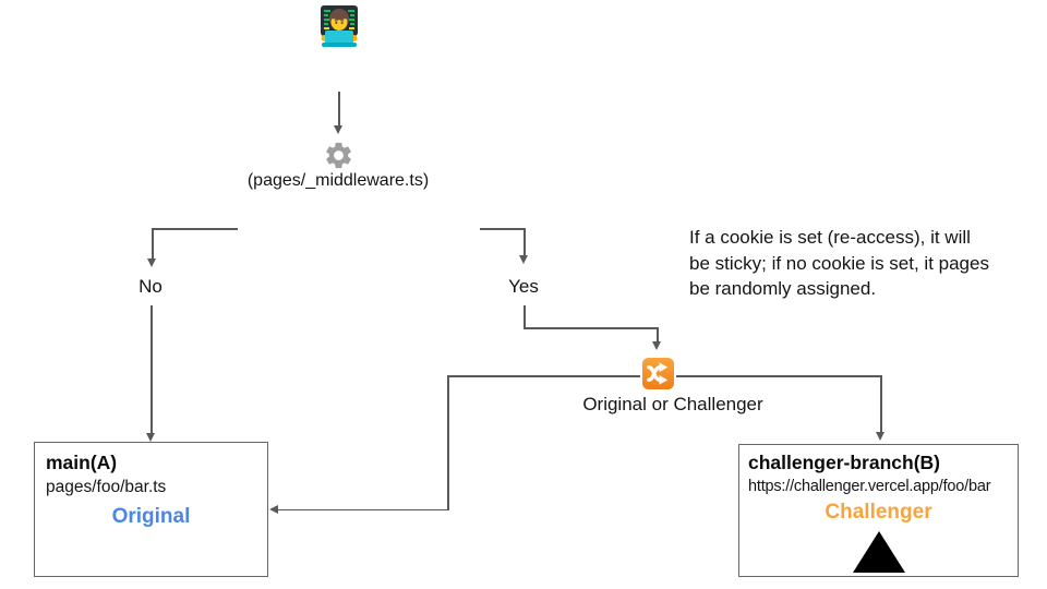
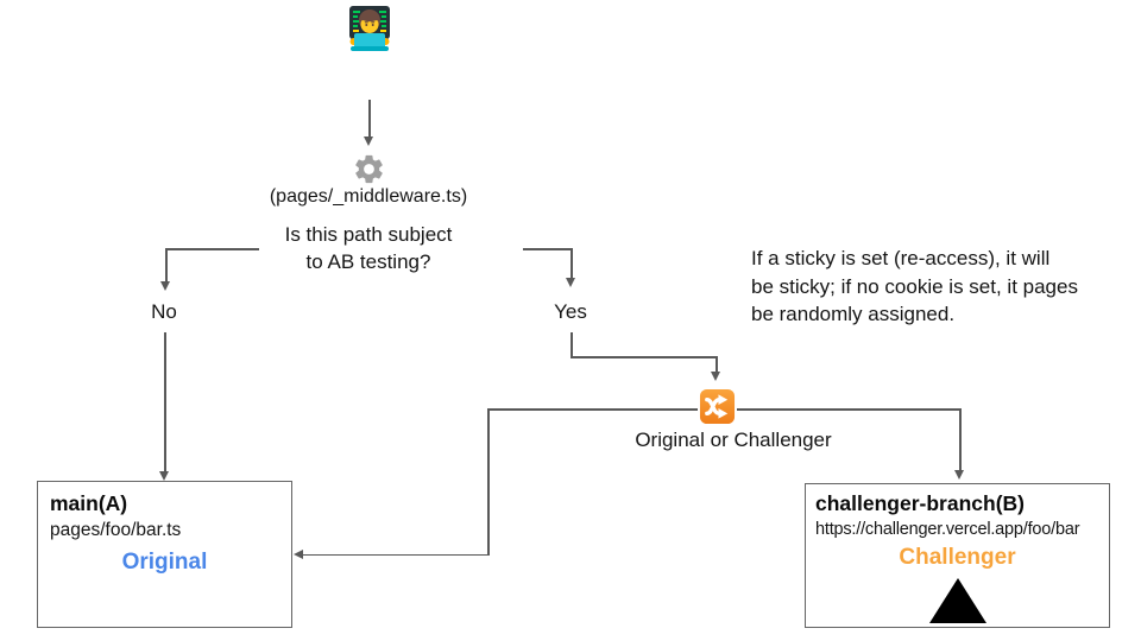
  (pages/_middleware.ts)
+ Is this path subject
+ to AB testing?
  No
  Yes
- If a cookie is set (re-access), it will
+ If a sticky is set (re-access), it will
  be sticky; if no cookie is set, it pages
  be randomly assigned.
  Original or Challenger
  main(A)
  pages/foo/bar.ts
  Original
  challenger-branch(B)
  https://challenger.vercel.app/foo/bar
  Challenger
